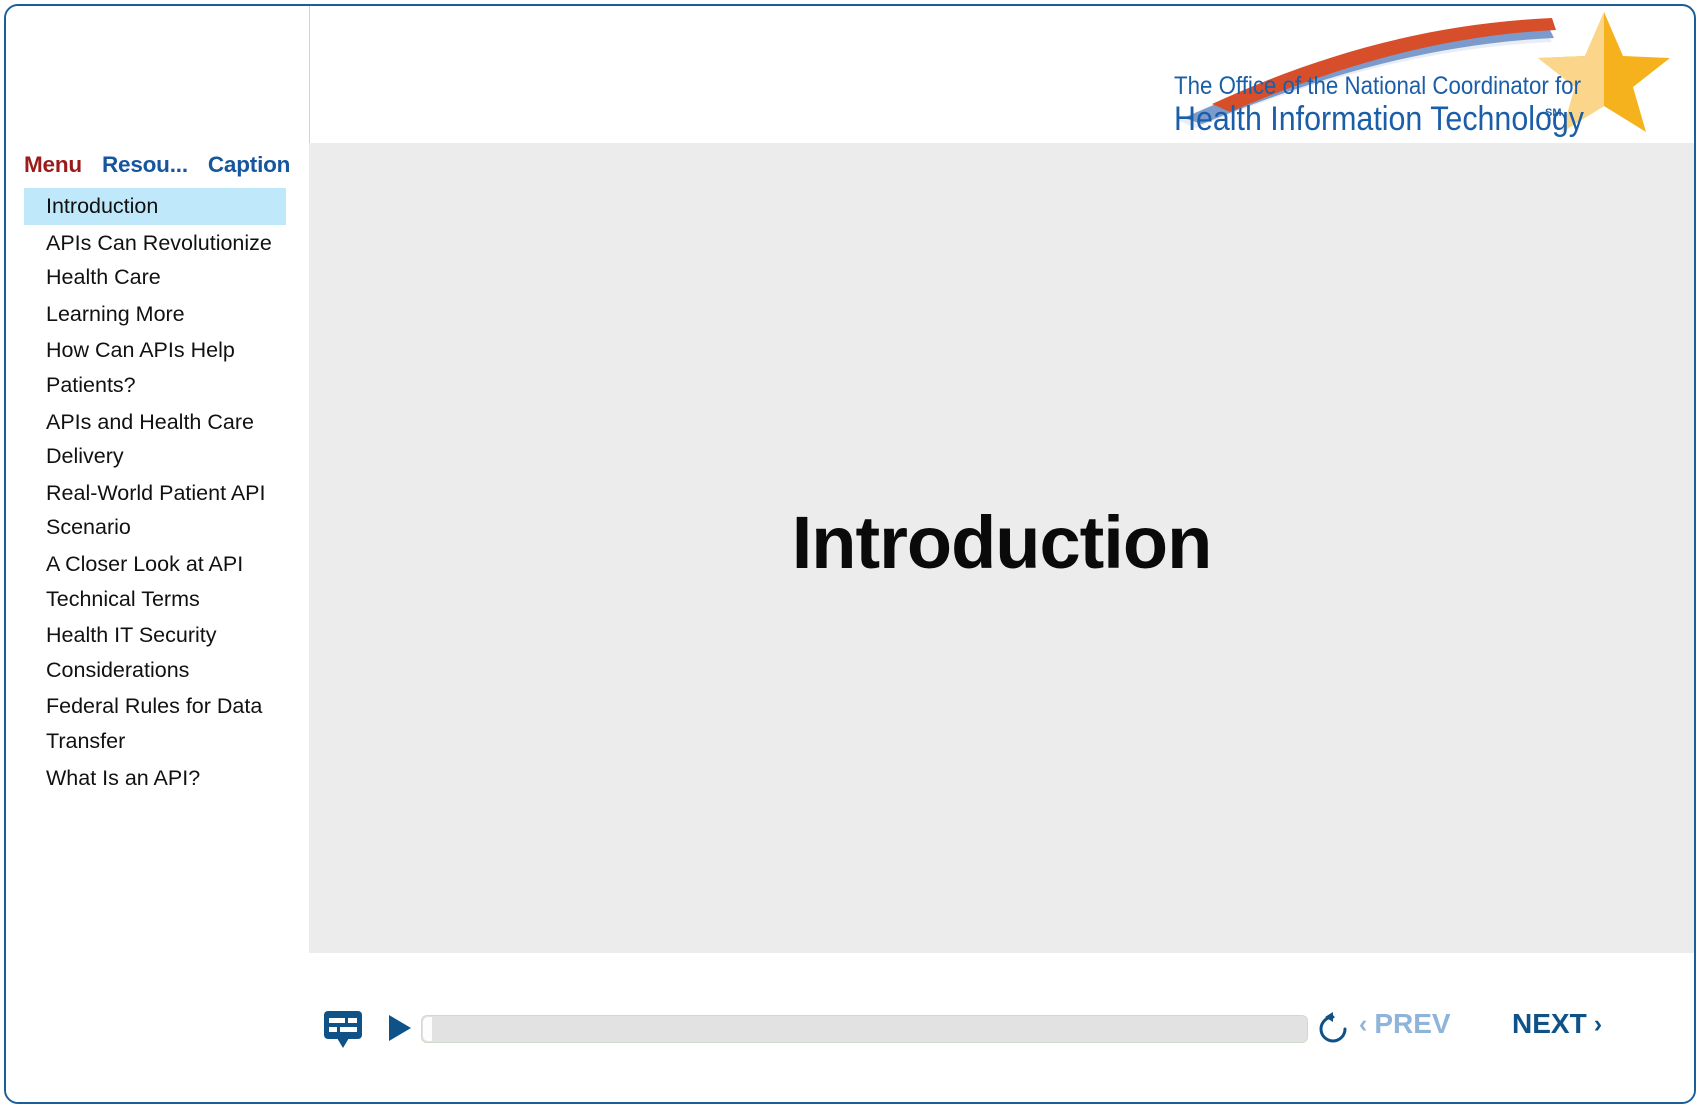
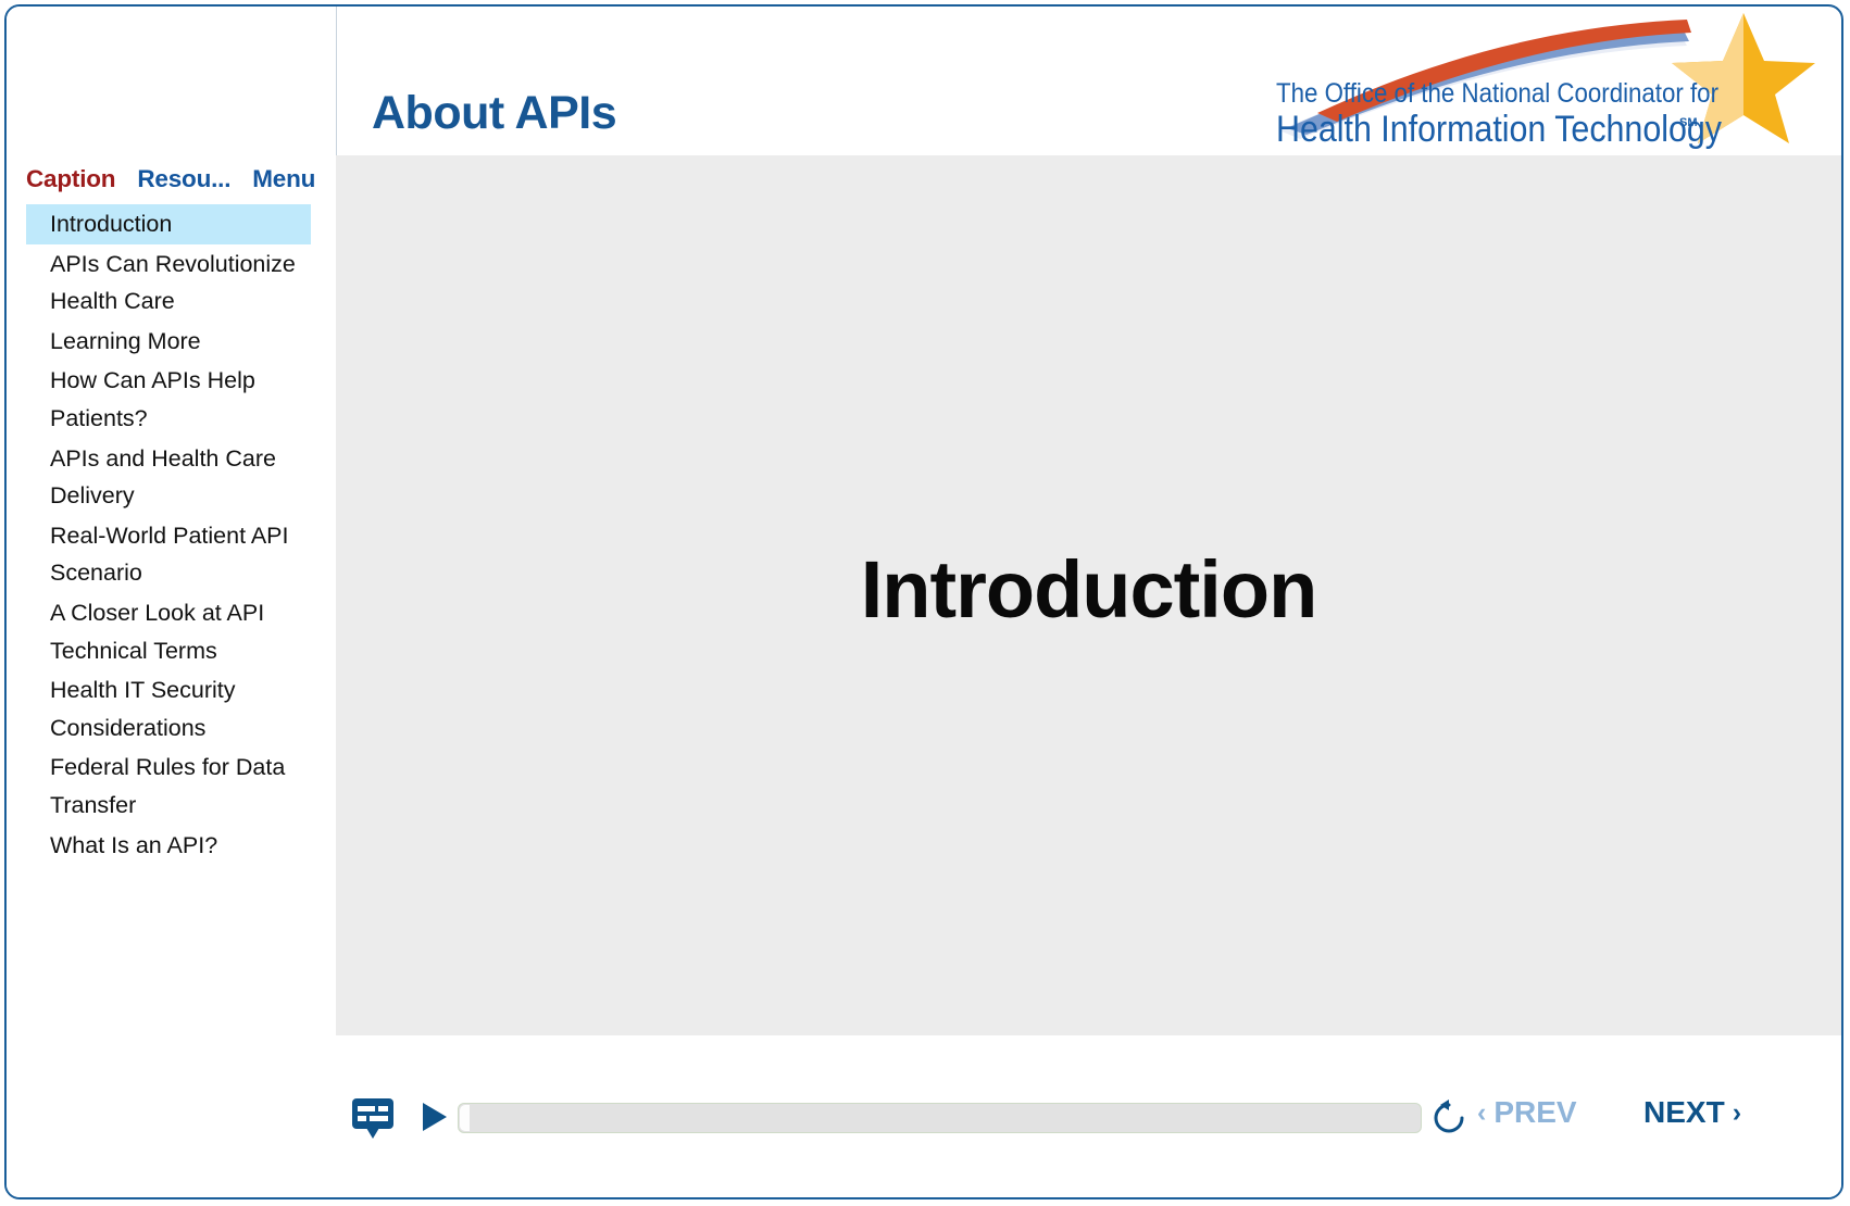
- Menu
+ Caption
  Resou...
- Caption
+ Menu
  Introduction
  APIs Can Revolutionize Health Care
  Learning More
  How Can APIs Help Patients?
  APIs and Health Care Delivery
  Real-World Patient API Scenario
  A Closer Look at API Technical Terms
  Health IT Security Considerations
  Federal Rules for Data Transfer
  What Is an API?
+ About APIs
  SM
  The Office of the National Coordinator for
  Health Information Technology
  Introduction
  ‹
  PREV
  NEXT
  ›
